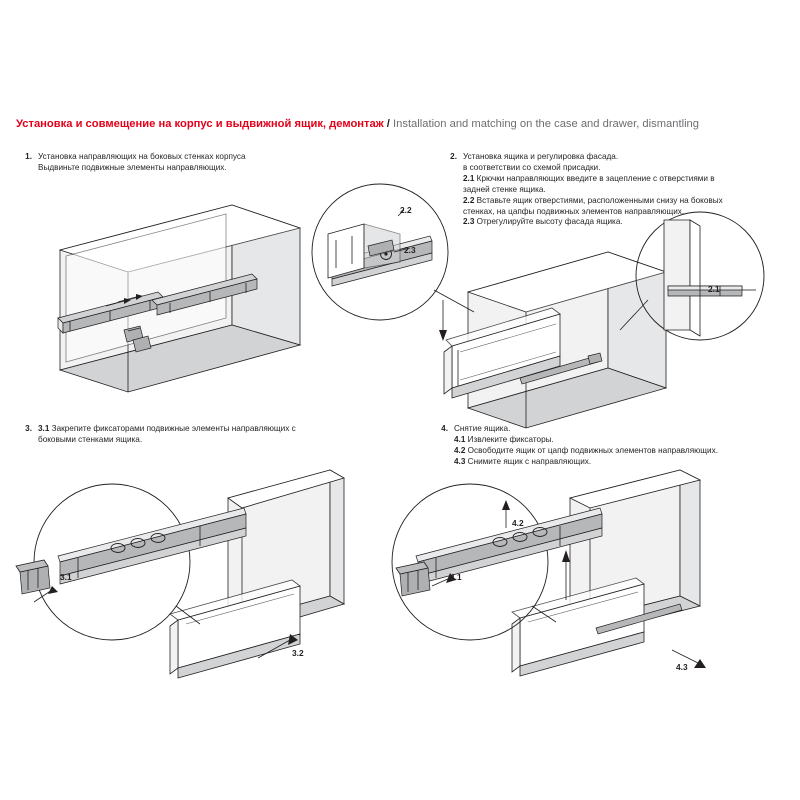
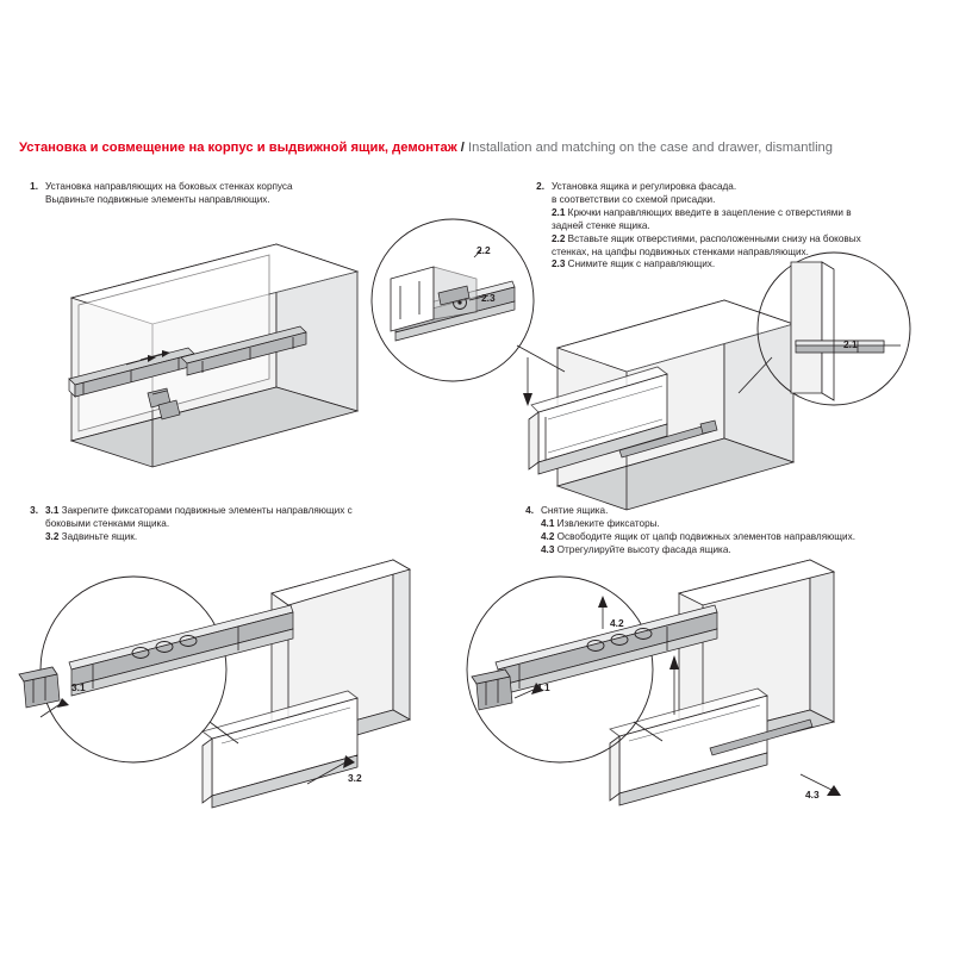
  Установка и совмещение на корпус и выдвижной ящик, демонтаж / Installation and matching on the case and drawer, dismantling
  1.
  Установка направляющих на боковых стенках корпуса
  Выдвиньте подвижные элементы направляющих.
  2.
  Установка ящика и регулировка фасада.
  в соответствии со схемой присадки.
  2.1 Крючки направляющих введите в зацепление с отверстиями в задней стенке ящика.
- 2.2 Вставьте ящик отверстиями, расположенными снизу на боковых стенках, на цапфы подвижных элементов направляющих.
+ 2.2 Вставьте ящик отверстиями, расположенными снизу на боковых стенках, на цапфы подвижных стенками направляющих.
- 2.3 Отрегулируйте высоту фасада ящика.
+ 2.3 Снимите ящик с направляющих.
  3.
  3.1 Закрепите фиксаторами подвижные элементы направляющих с боковыми стенками ящика.
+ 3.2 Задвиньте ящик.
  4.
  Снятие ящика.
  4.1 Извлеките фиксаторы.
  4.2 Освободите ящик от цапф подвижных элементов направляющих.
- 4.3 Снимите ящик с направляющих.
+ 4.3 Отрегулируйте высоту фасада ящика.
  2.2
  2.3
  2.1
  3.1
  3.2
  4.1
  4.2
  4.3
